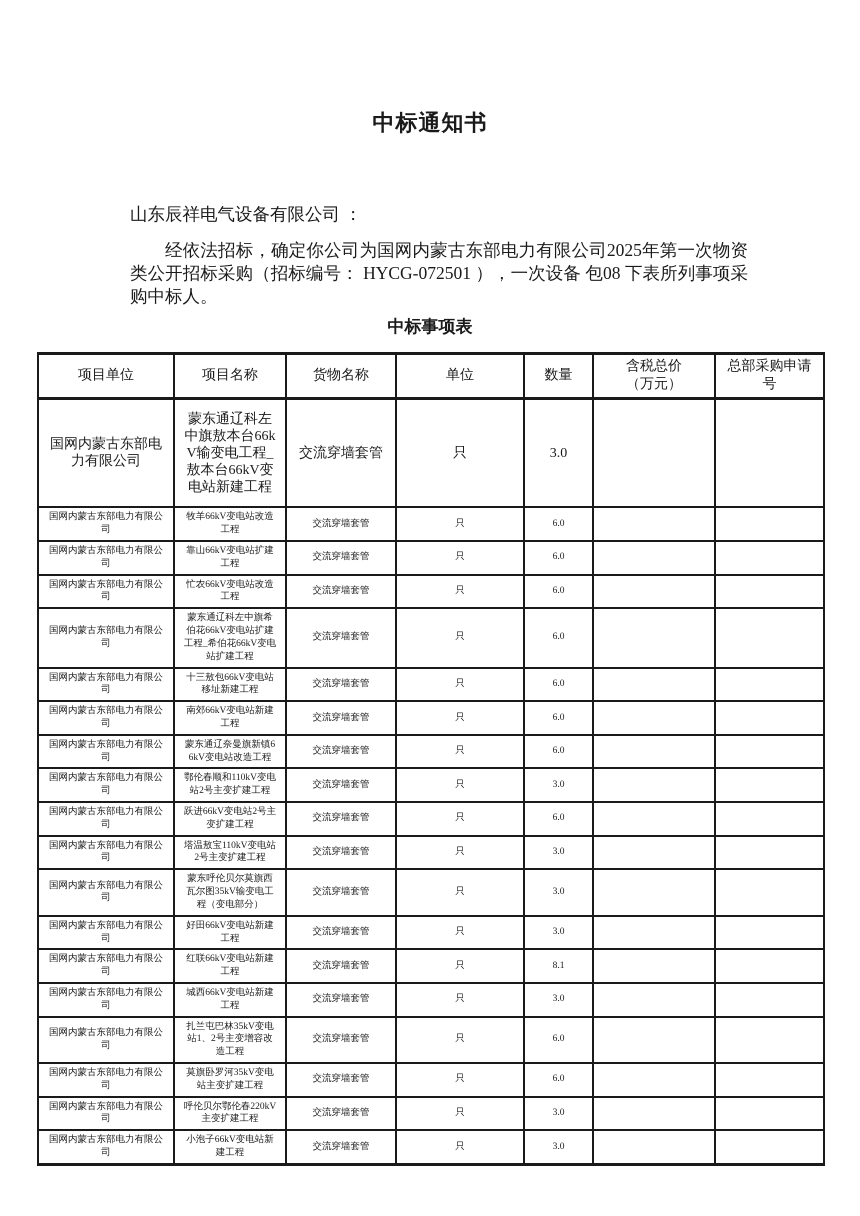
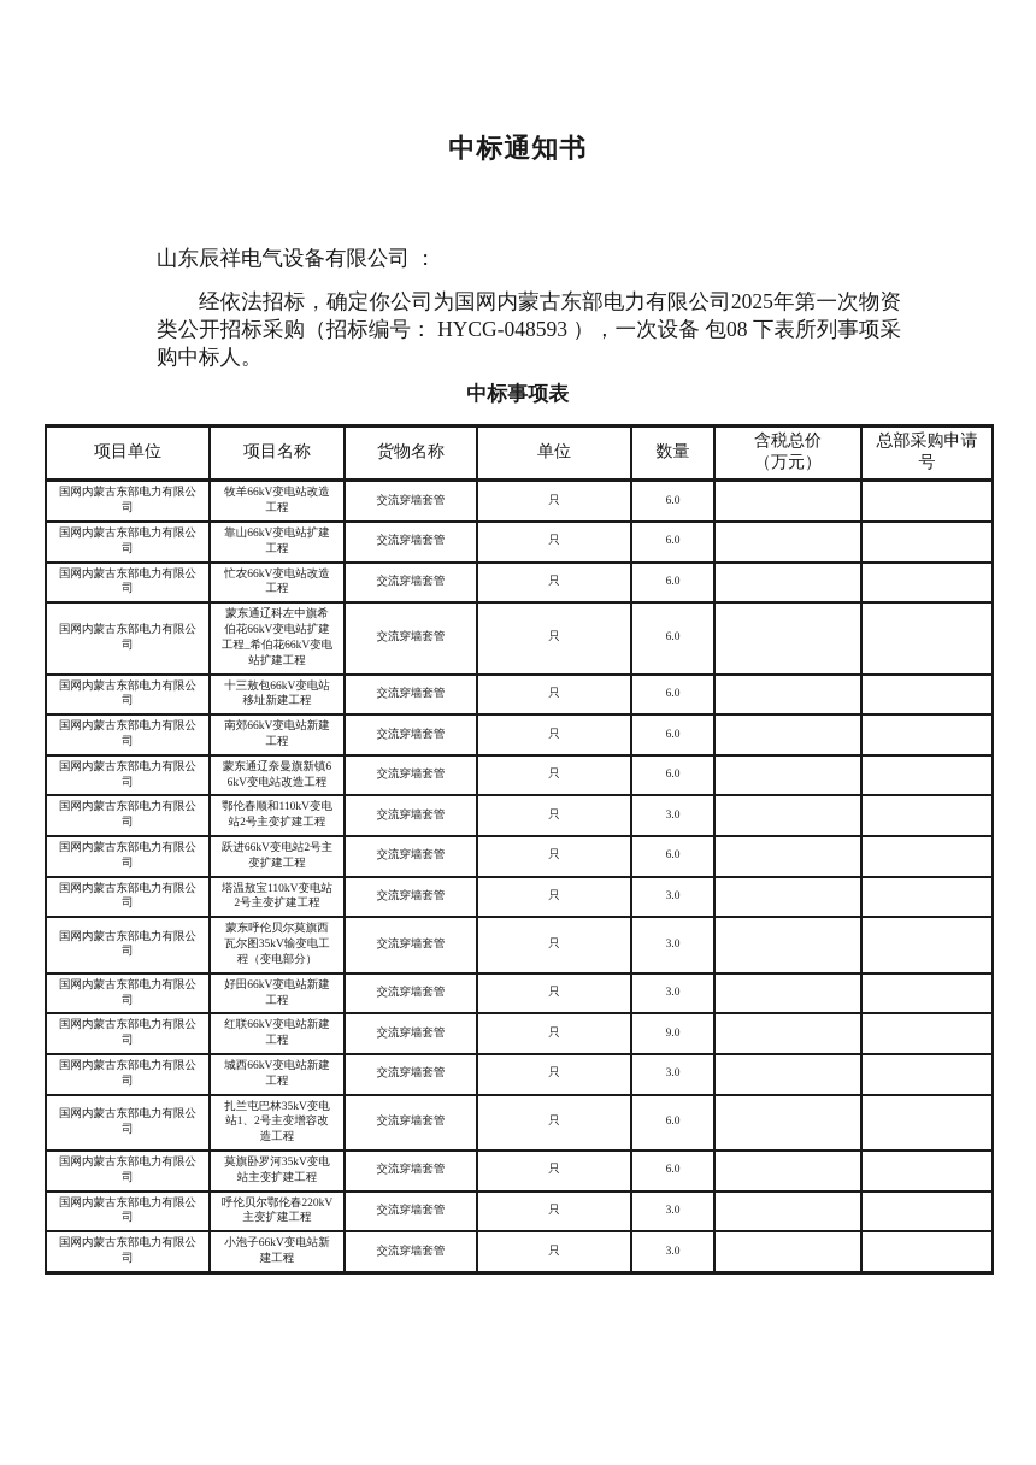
  中标通知书
  山东辰祥电气设备有限公司 ：
- 经依法招标，确定你公司为国网内蒙古东部电力有限公司2025年第一次物资类公开招标采购（招标编号： HYCG-072501 ），一次设备 包08 下表所列事项采购中标人。
+ 经依法招标，确定你公司为国网内蒙古东部电力有限公司2025年第一次物资类公开招标采购（招标编号： HYCG-048593 ），一次设备 包08 下表所列事项采购中标人。
  中标事项表
  项目单位	项目名称	货物名称	单位	数量	含税总价 （万元）	总部采购申请号
- 国网内蒙古东部电力有限公司	蒙东通辽科左中旗敖本台66kV输变电工程_敖本台66kV变电站新建工程	交流穿墙套管	只	3.0
  国网内蒙古东部电力有限公司	牧羊66kV变电站改造工程	交流穿墙套管	只	6.0
  国网内蒙古东部电力有限公司	靠山66kV变电站扩建工程	交流穿墙套管	只	6.0
  国网内蒙古东部电力有限公司	忙农66kV变电站改造工程	交流穿墙套管	只	6.0
  国网内蒙古东部电力有限公司	蒙东通辽科左中旗希伯花66kV变电站扩建工程_希伯花66kV变电站扩建工程	交流穿墙套管	只	6.0
  国网内蒙古东部电力有限公司	十三敖包66kV变电站移址新建工程	交流穿墙套管	只	6.0
  国网内蒙古东部电力有限公司	南郊66kV变电站新建工程	交流穿墙套管	只	6.0
  国网内蒙古东部电力有限公司	蒙东通辽奈曼旗新镇66kV变电站改造工程	交流穿墙套管	只	6.0
  国网内蒙古东部电力有限公司	鄂伦春顺和110kV变电站2号主变扩建工程	交流穿墙套管	只	3.0
  国网内蒙古东部电力有限公司	跃进66kV变电站2号主变扩建工程	交流穿墙套管	只	6.0
  国网内蒙古东部电力有限公司	塔温敖宝110kV变电站2号主变扩建工程	交流穿墙套管	只	3.0
  国网内蒙古东部电力有限公司	蒙东呼伦贝尔莫旗西瓦尔图35kV输变电工程（变电部分）	交流穿墙套管	只	3.0
  国网内蒙古东部电力有限公司	好田66kV变电站新建工程	交流穿墙套管	只	3.0
- 国网内蒙古东部电力有限公司	红联66kV变电站新建工程	交流穿墙套管	只	8.1
+ 国网内蒙古东部电力有限公司	红联66kV变电站新建工程	交流穿墙套管	只	9.0
  国网内蒙古东部电力有限公司	城西66kV变电站新建工程	交流穿墙套管	只	3.0
  国网内蒙古东部电力有限公司	扎兰屯巴林35kV变电站1、2号主变增容改造工程	交流穿墙套管	只	6.0
  国网内蒙古东部电力有限公司	莫旗卧罗河35kV变电站主变扩建工程	交流穿墙套管	只	6.0
  国网内蒙古东部电力有限公司	呼伦贝尔鄂伦春220kV主变扩建工程	交流穿墙套管	只	3.0
  国网内蒙古东部电力有限公司	小泡子66kV变电站新建工程	交流穿墙套管	只	3.0
